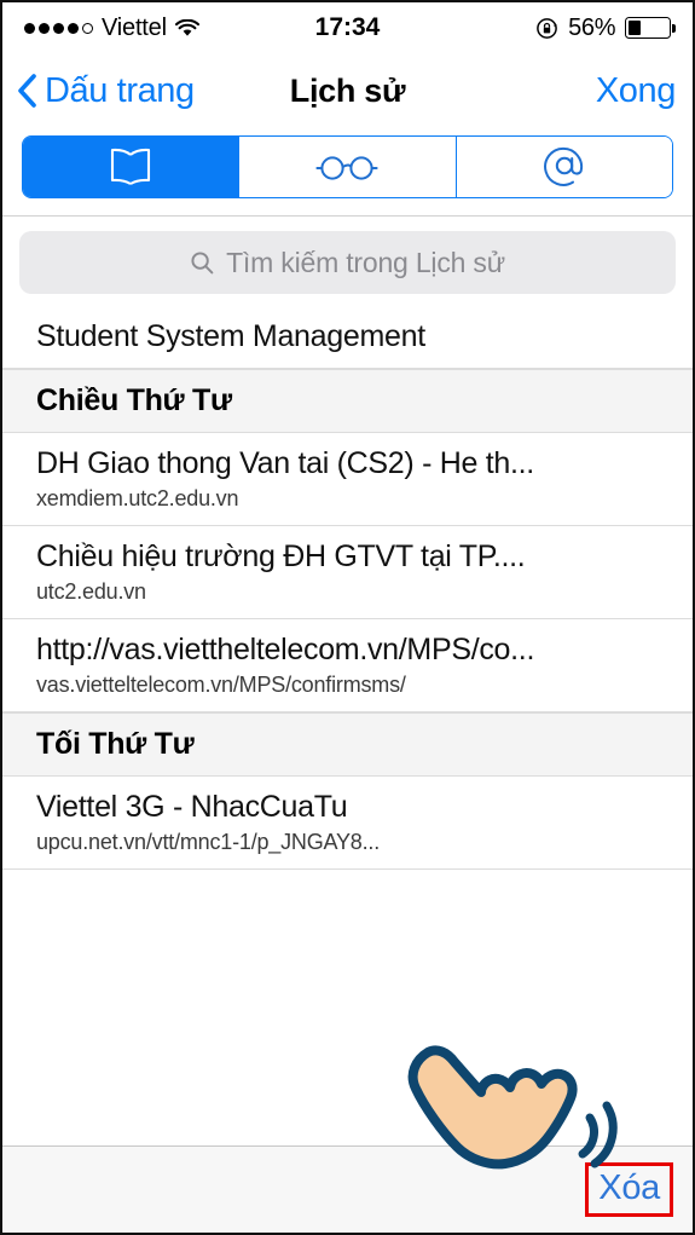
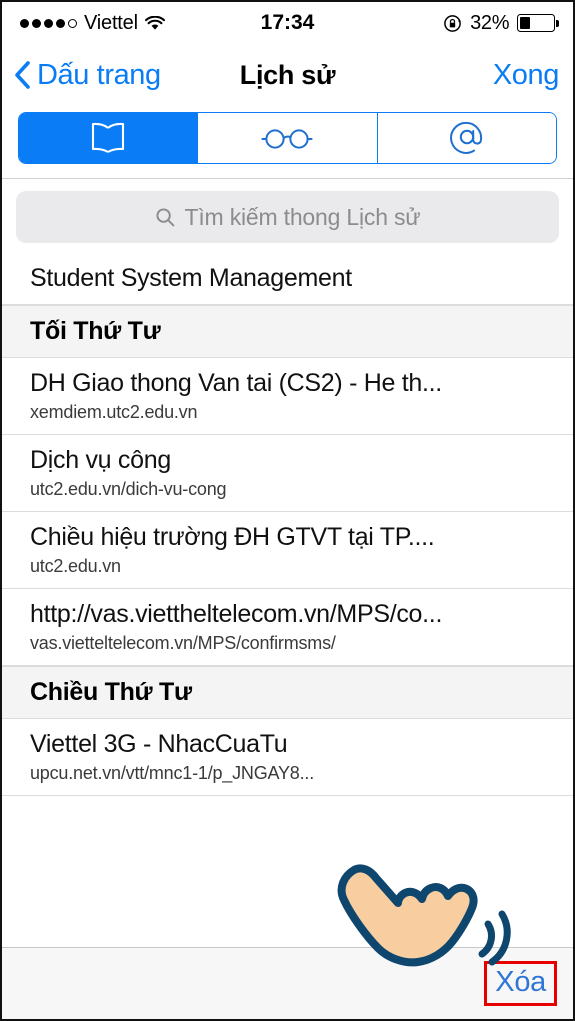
  Viettel
  17:34
- 56%
+ 32%
  Dấu trang
  Lịch sử
  Xong
- Tìm kiếm trong Lịch sử
+ Tìm kiếm thong Lịch sử
  Student System Management
- Chiều Thứ Tư
+ Tối Thứ Tư
  DH Giao thong Van tai (CS2) - He th...
  xemdiem.utc2.edu.vn
+ Dịch vụ công
+ utc2.edu.vn/dich-vu-cong
  Chiều hiệu trường ĐH GTVT tại TP....
  utc2.edu.vn
  http://vas.viettheltelecom.vn/MPS/co...
  vas.vietteltelecom.vn/MPS/confirmsms/
- Tối Thứ Tư
+ Chiều Thứ Tư
  Viettel 3G - NhacCuaTu
  upcu.net.vn/vtt/mnc1-1/p_JNGAY8...
  Xóa
